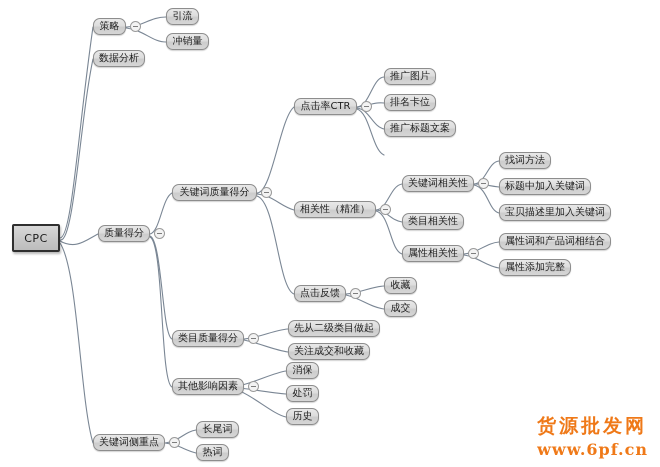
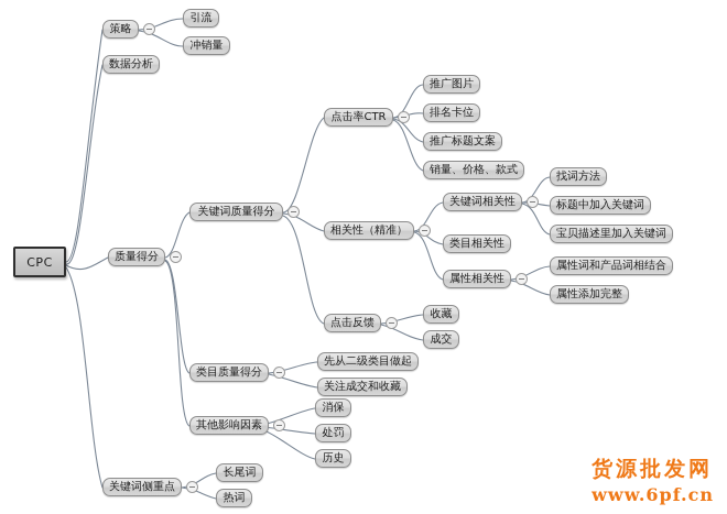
  CPC
  策略
  数据分析
  质量得分
  关键词侧重点
  引流
  冲销量
  关键词质量得分
  类目质量得分
  其他影响因素
  点击率CTR
  相关性（精准）
  点击反馈
  推广图片
  排名卡位
  推广标题文案
+ 销量、价格、款式
  关键词相关性
  类目相关性
  属性相关性
  找词方法
  标题中加入关键词
  宝贝描述里加入关键词
  属性词和产品词相结合
  属性添加完整
  收藏
  成交
  先从二级类目做起
  关注成交和收藏
  消保
  处罚
  历史
  长尾词
  热词
  货源批发网
  www.6pf.cn
